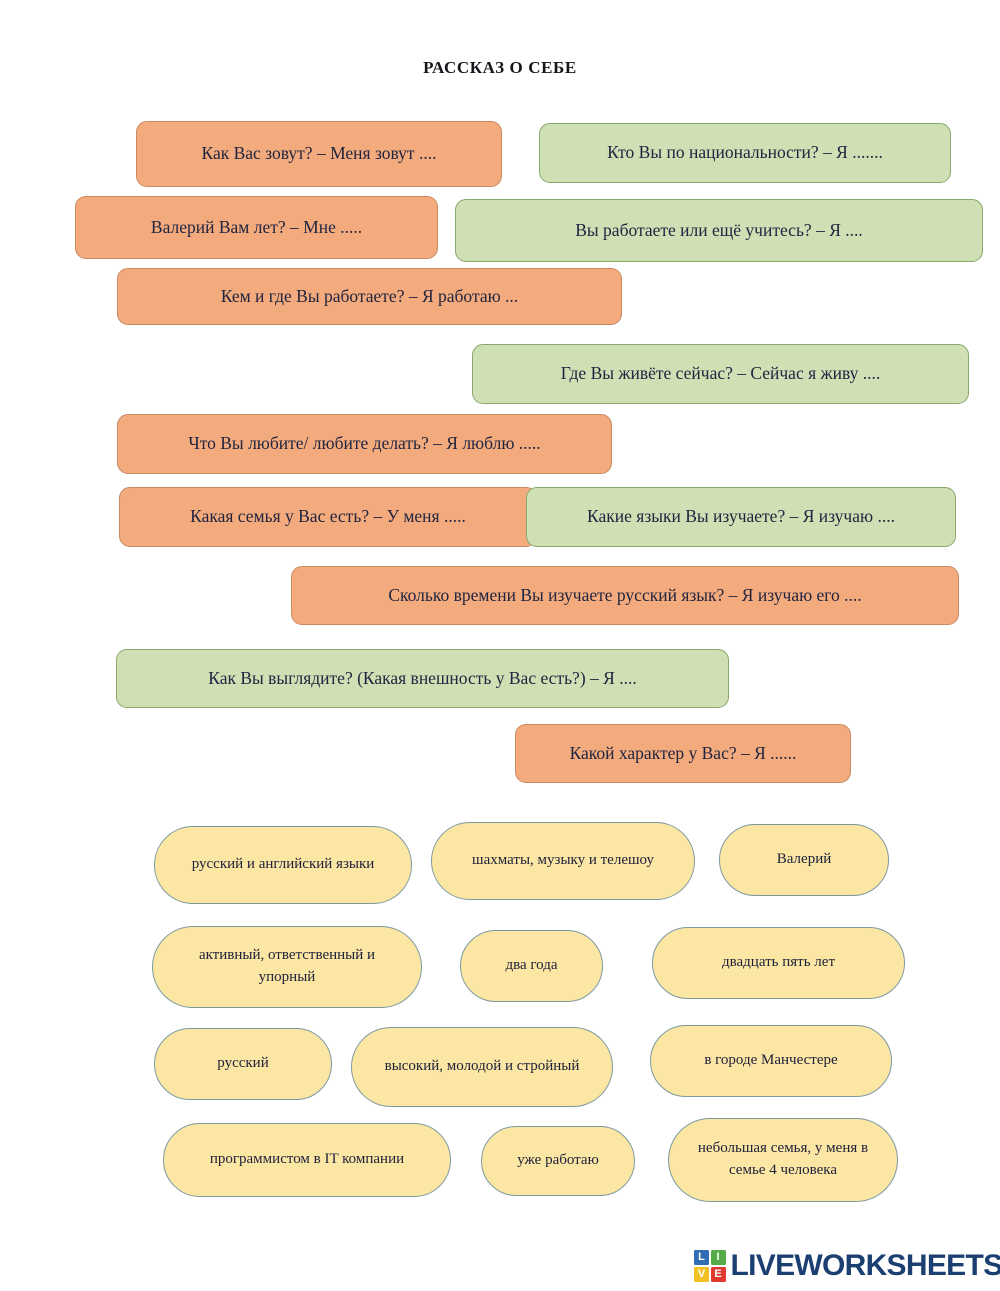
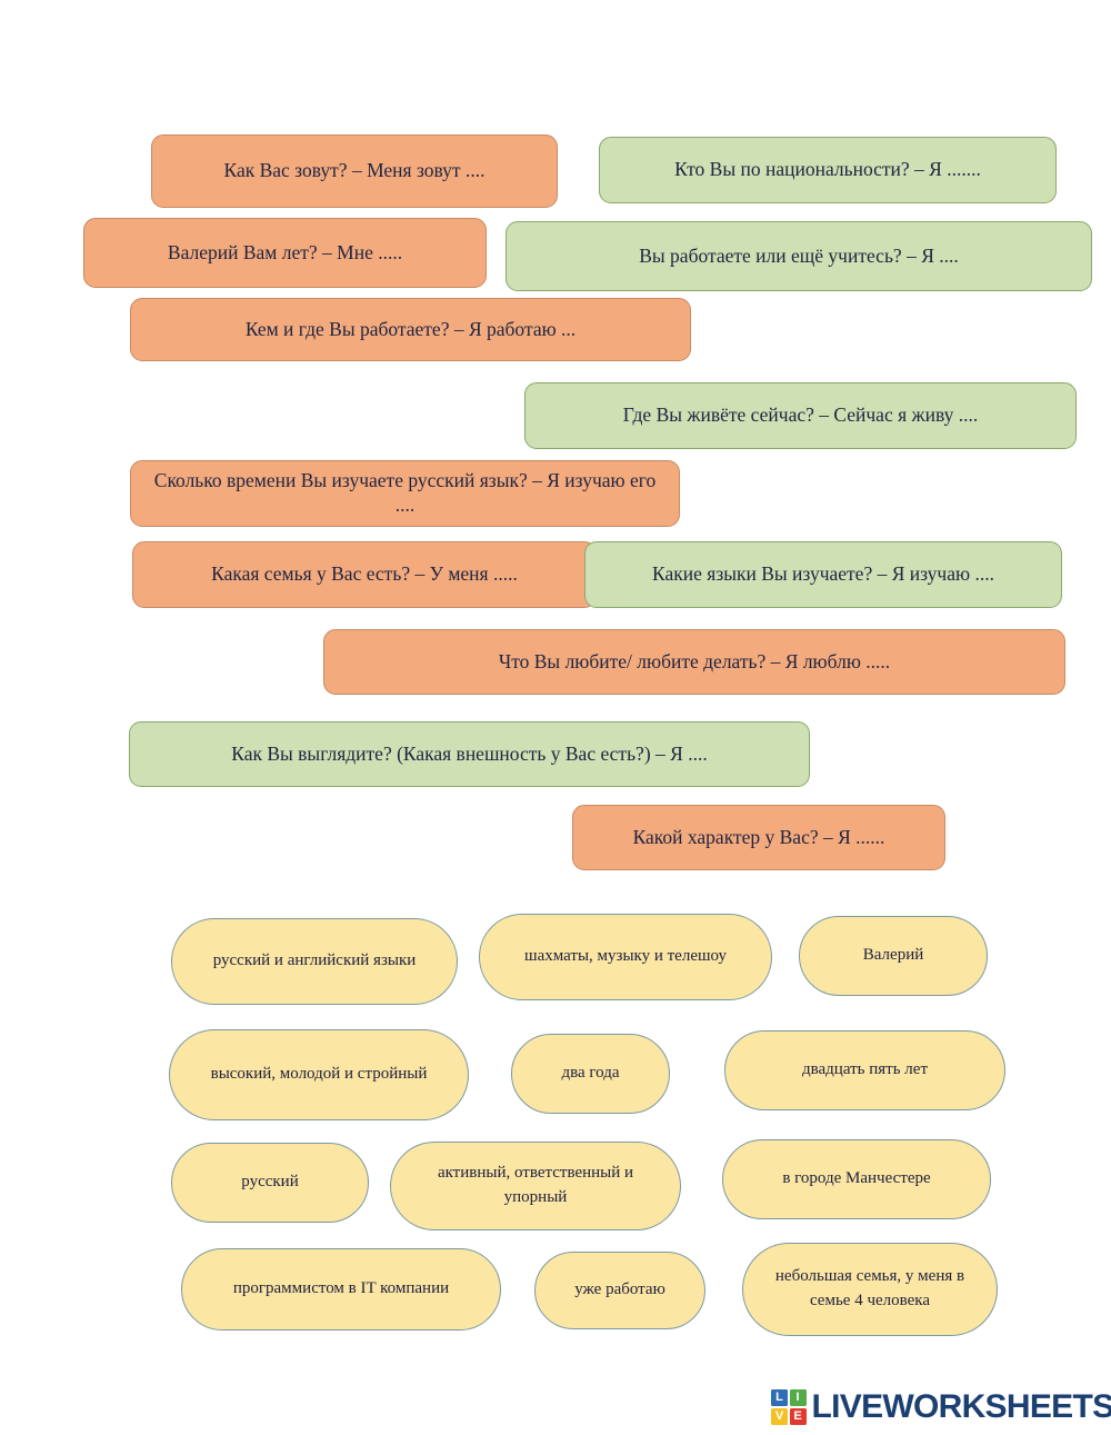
- РАССКАЗ О СЕБЕ
  Как Вас зовут? – Меня зовут ....
  Кто Вы по национальности? – Я .......
  Валерий Вам лет? – Мне .....
  Вы работаете или ещё учитесь? – Я ....
  Кем и где Вы работаете? – Я работаю ...
  Где Вы живёте сейчас? – Сейчас я живу ....
- Что Вы любите/ любите делать? – Я люблю .....
+ Сколько времени Вы изучаете русский язык? – Я изучаю его ....
  Какая семья у Вас есть? – У меня .....
  Какие языки Вы изучаете? – Я изучаю ....
- Сколько времени Вы изучаете русский язык? – Я изучаю его ....
+ Что Вы любите/ любите делать? – Я люблю .....
  Как Вы выглядите? (Какая внешность у Вас есть?) – Я ....
  Какой характер у Вас? – Я ......
  русский и английский языки
  шахматы, музыку и телешоу
  Валерий
- активный, ответственный и упорный
+ высокий, молодой и стройный
  два года
  двадцать пять лет
  русский
- высокий, молодой и стройный
+ активный, ответственный и упорный
  в городе Манчестере
  программистом в IT компании
  уже работаю
  небольшая семья, у меня в семье 4 человека
  L
  I
  V
  E
  LIVEWORKSHEETS
